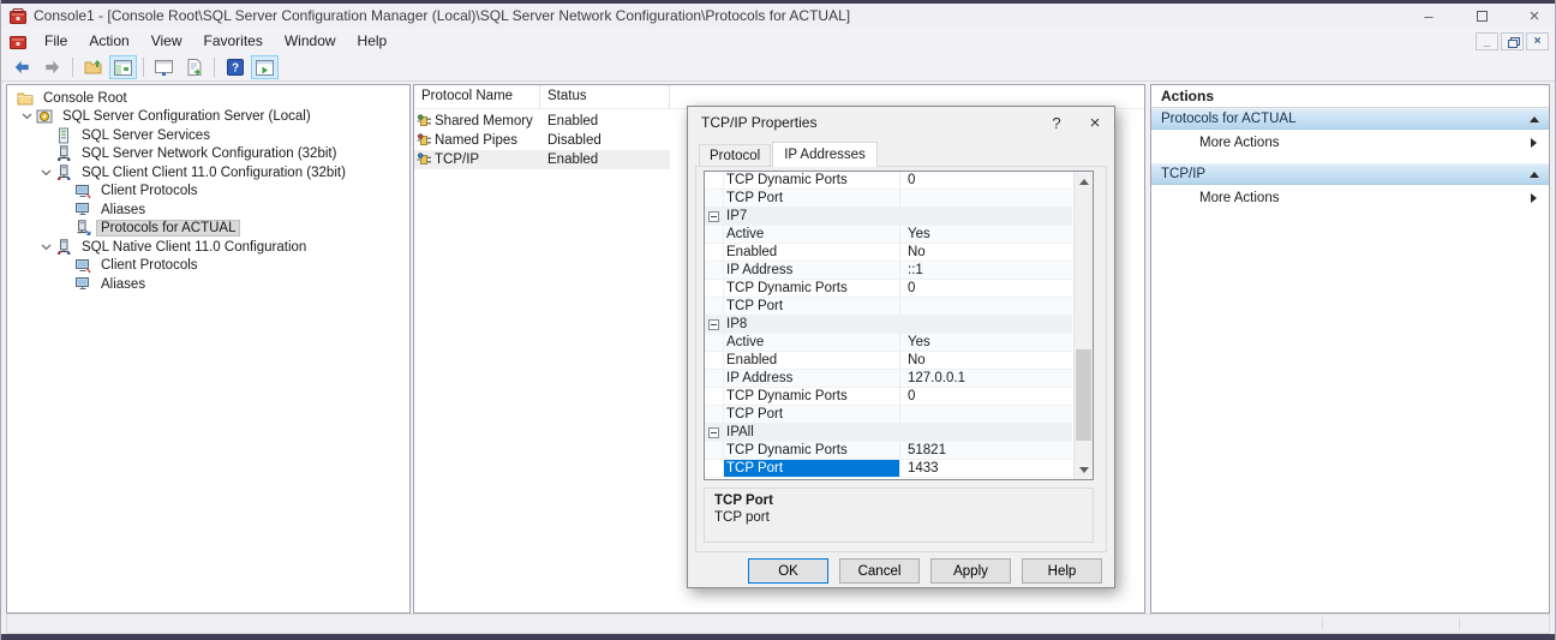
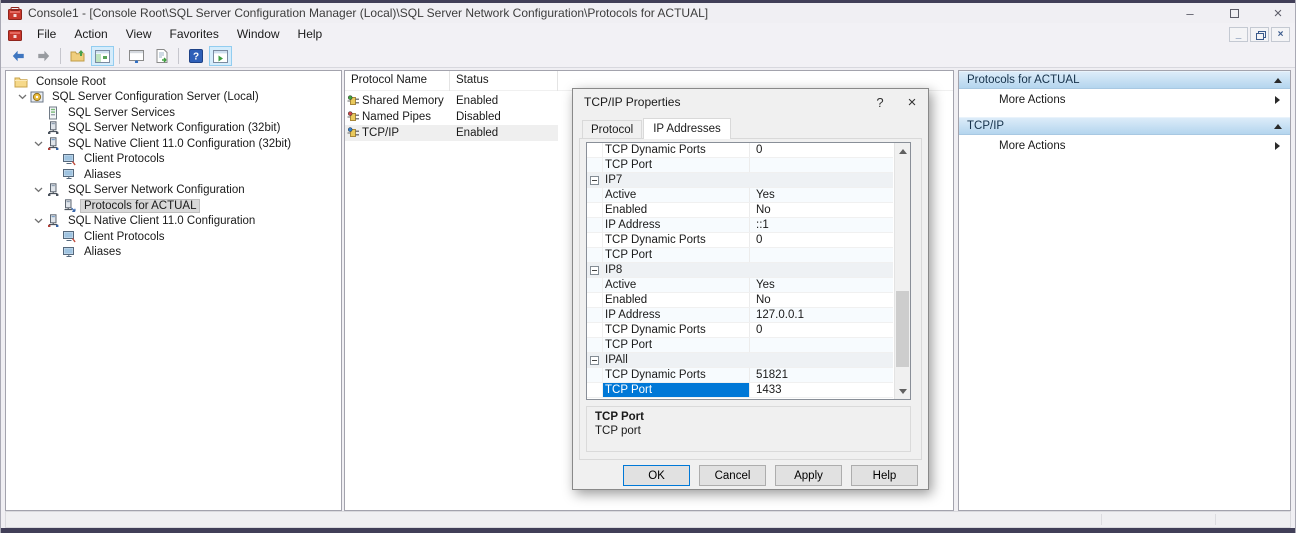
  Console1 - [Console Root\SQL Server Configuration Manager (Local)\SQL Server Network Configuration\Protocols for ACTUAL]
  –
  ×
  File Action View Favorites Window Help
  _
  ×
  ?
  Console Root
  SQL Server Configuration Server (Local)
  SQL Server Services
  SQL Server Network Configuration (32bit)
- SQL Client Client 11.0 Configuration (32bit)
+ SQL Native Client 11.0 Configuration (32bit)
  Client Protocols
  Aliases
+ SQL Server Network Configuration
  Protocols for ACTUAL
  SQL Native Client 11.0 Configuration
  Client Protocols
  Aliases
  Protocol Name
  Status
  Shared Memory
  Enabled
  Named Pipes
  Disabled
  TCP/IP
  Enabled
- Actions
  Protocols for ACTUAL
  More Actions
  TCP/IP
  More Actions
  TCP/IP Properties
  ?
  ×
  Protocol
  IP Addresses
  TCP Dynamic Ports
  0
  TCP Port
  IP7
  Active
  Yes
  Enabled
  No
  IP Address
  ::1
  TCP Dynamic Ports
  0
  TCP Port
  IP8
  Active
  Yes
  Enabled
  No
  IP Address
  127.0.0.1
  TCP Dynamic Ports
  0
  TCP Port
  IPAll
  TCP Dynamic Ports
  51821
  TCP Port
  1433
  TCP Port
  TCP port
  OK
  Cancel
  Apply
  Help
